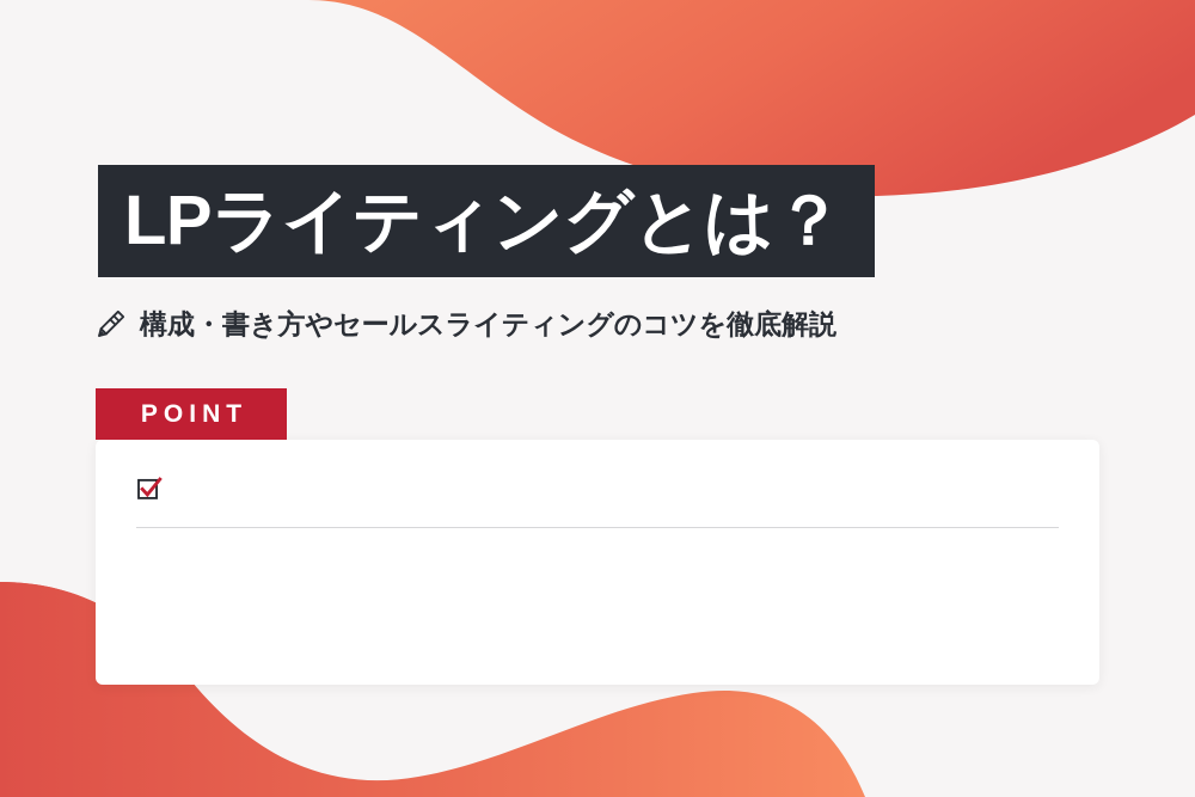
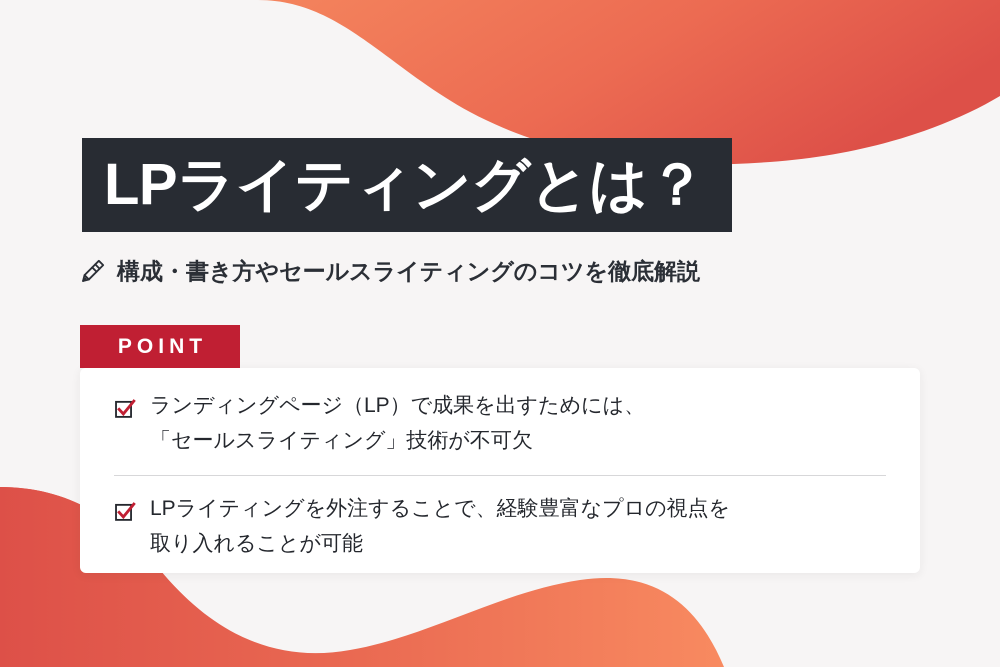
  LPライティングとは？
  構成・書き方やセールスライティングのコツを徹底解説
  POINT
+ ランディングページ（LP）で成果を出すためには、
+ 「セールスライティング」技術が不可欠
+ LPライティングを外注することで、経験豊富なプロの視点を
+ 取り入れることが可能
